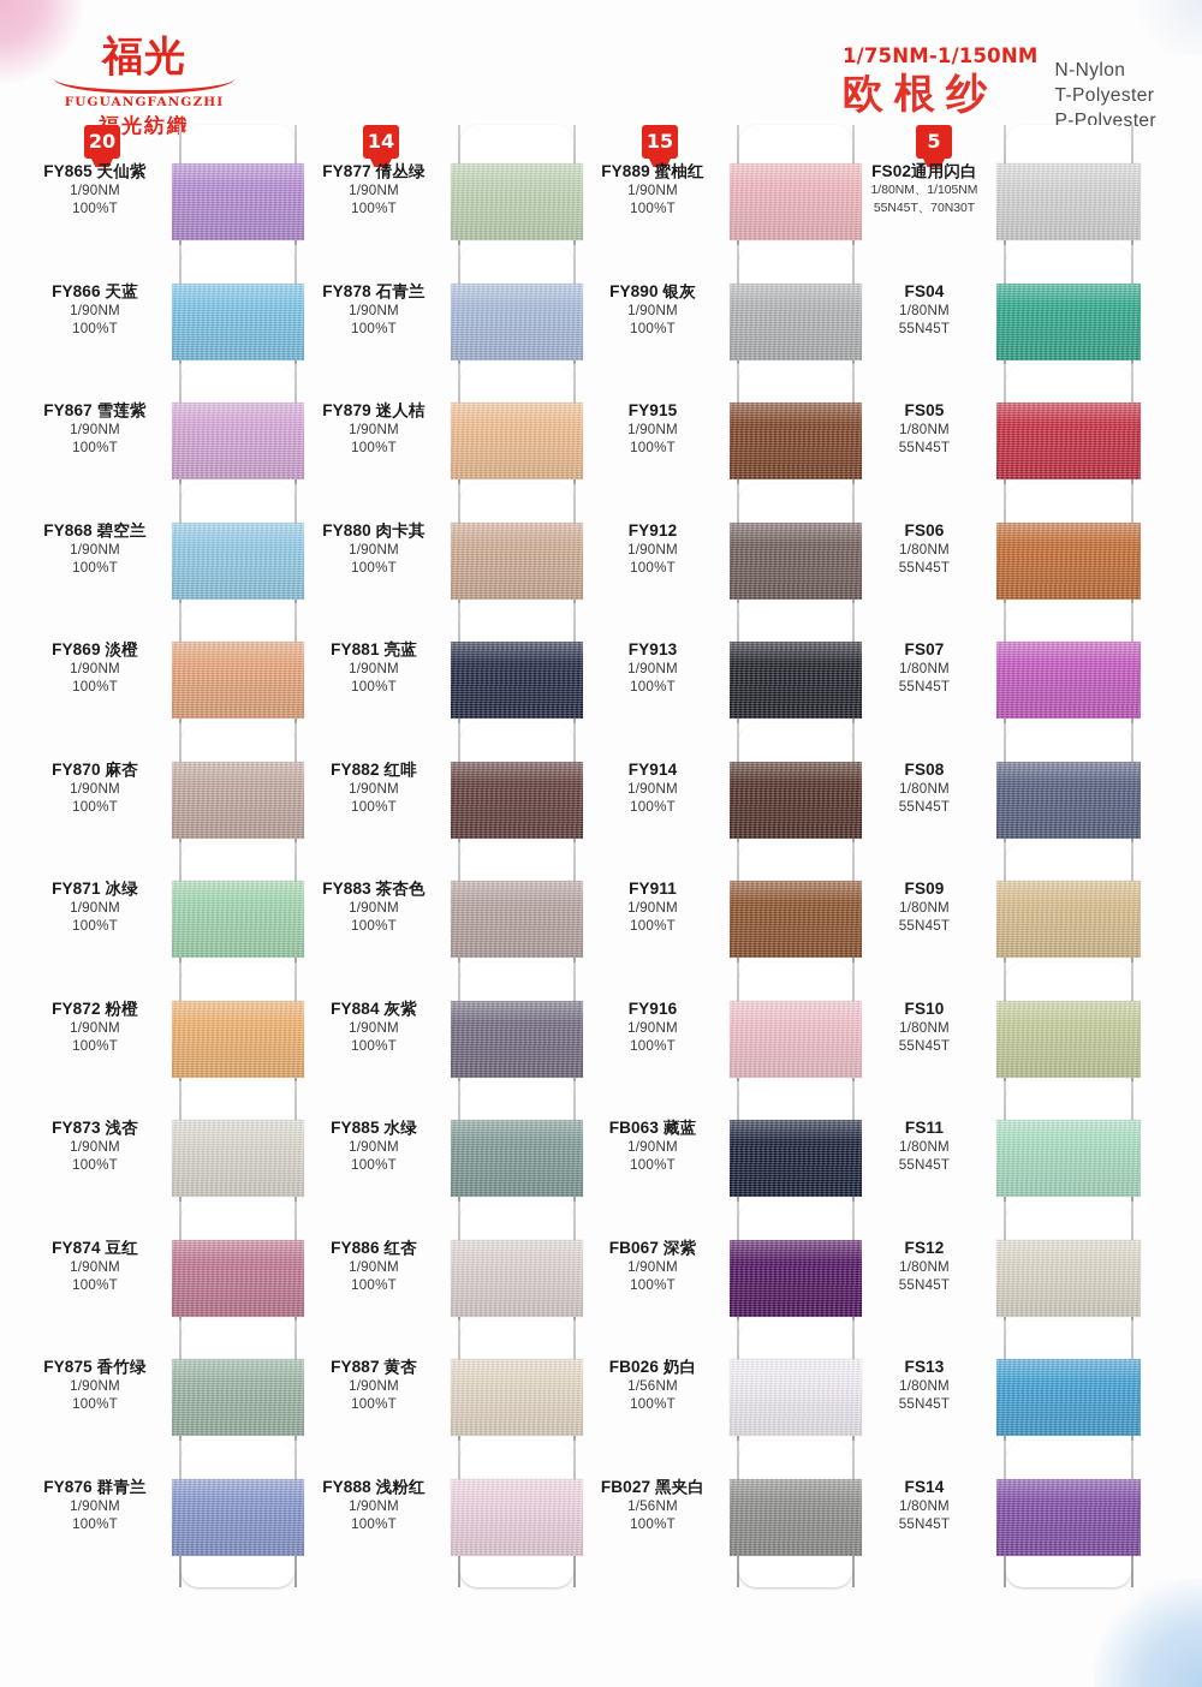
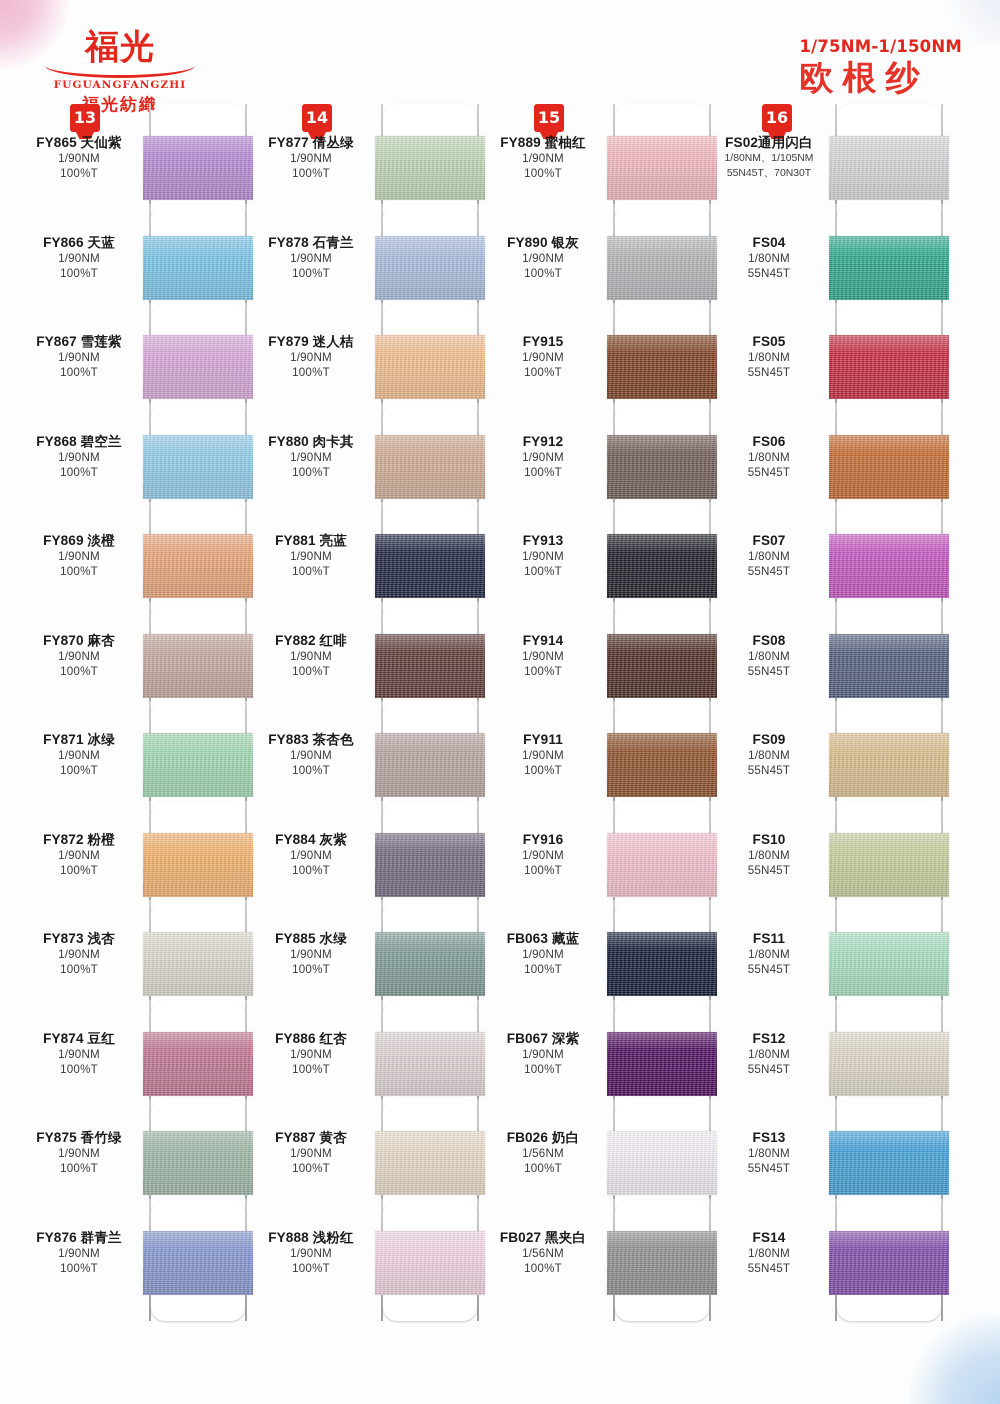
  福光
  FUGUANGFANGZHI
  1/75NM-1/150NM
  欧根纱
- N-Nylon
- T-Polyester
- P-Polyester
- 20
+ 13
  FY865 天仙紫
  1/90NM
  100%T
  FY866 天蓝
  1/90NM
  100%T
  FY867 雪莲紫
  1/90NM
  100%T
  FY868 碧空兰
  1/90NM
  100%T
  FY869 淡橙
  1/90NM
  100%T
  FY870 麻杏
  1/90NM
  100%T
  FY871 冰绿
  1/90NM
  100%T
  FY872 粉橙
  1/90NM
  100%T
  FY873 浅杏
  1/90NM
  100%T
  FY874 豆红
  1/90NM
  100%T
  FY875 香竹绿
  1/90NM
  100%T
  FY876 群青兰
  1/90NM
  100%T
  14
  FY877 倩丛绿
  1/90NM
  100%T
  FY878 石青兰
  1/90NM
  100%T
  FY879 迷人桔
  1/90NM
  100%T
  FY880 肉卡其
  1/90NM
  100%T
  FY881 亮蓝
  1/90NM
  100%T
  FY882 红啡
  1/90NM
  100%T
  FY883 茶杏色
  1/90NM
  100%T
  FY884 灰紫
  1/90NM
  100%T
  FY885 水绿
  1/90NM
  100%T
  FY886 红杏
  1/90NM
  100%T
  FY887 黄杏
  1/90NM
  100%T
  FY888 浅粉红
  1/90NM
  100%T
  15
  FY889 蜜柚红
  1/90NM
  100%T
  FY890 银灰
  1/90NM
  100%T
  FY915
  1/90NM
  100%T
  FY912
  1/90NM
  100%T
  FY913
  1/90NM
  100%T
  FY914
  1/90NM
  100%T
  FY911
  1/90NM
  100%T
  FY916
  1/90NM
  100%T
  FB063 藏蓝
  1/90NM
  100%T
  FB067 深紫
  1/90NM
  100%T
  FB026 奶白
  1/56NM
  100%T
  FB027 黑夹白
  1/56NM
  100%T
- 5
+ 16
  FS02通用闪白
  1/80NM、1/105NM
  55N45T、70N30T
  FS04
  1/80NM
  55N45T
  FS05
  1/80NM
  55N45T
  FS06
  1/80NM
  55N45T
  FS07
  1/80NM
  55N45T
  FS08
  1/80NM
  55N45T
  FS09
  1/80NM
  55N45T
  FS10
  1/80NM
  55N45T
  FS11
  1/80NM
  55N45T
  FS12
  1/80NM
  55N45T
  FS13
  1/80NM
  55N45T
  FS14
  1/80NM
  55N45T
